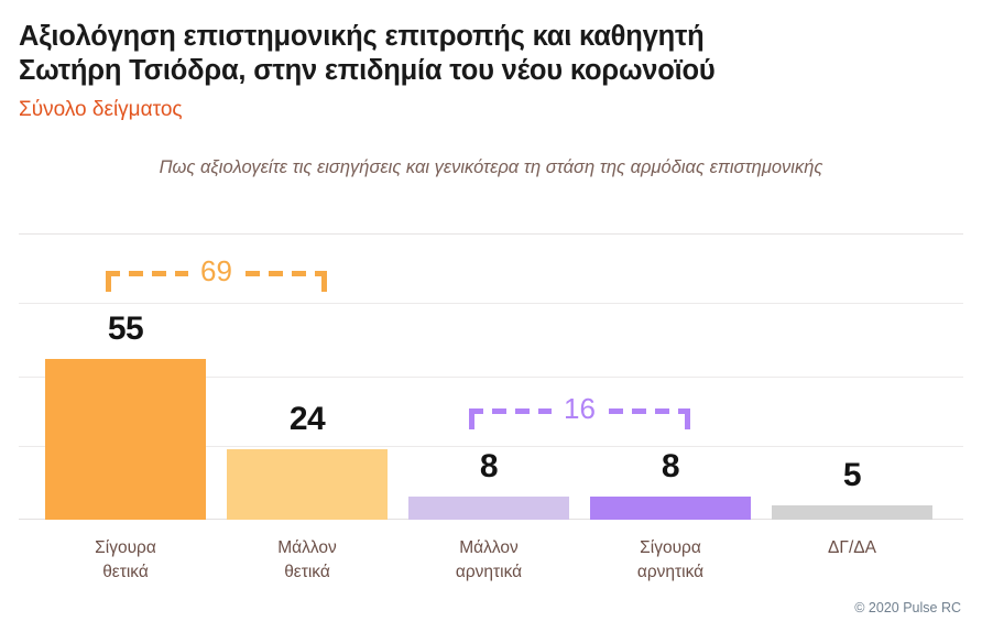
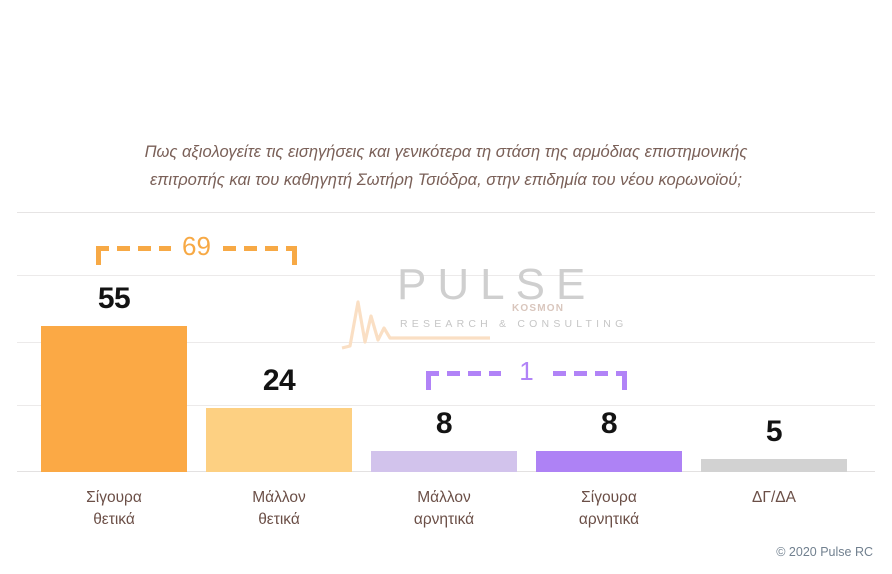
- Αξιολόγηση επιστημονικής επιτροπής και καθηγητή
- Σωτήρη Τσιόδρα, στην επιδημία του νέου κορωνοϊού
- Σύνολο δείγματος
  Πως αξιολογείτε τις εισηγήσεις και γενικότερα τη στάση της αρμόδιας επιστημονικής
+ επιτροπής και του καθηγητή Σωτήρη Τσιόδρα, στην επιδημία του νέου κορωνοϊού;
+ PULSE
+ KOSMON
+ RESEARCH & CONSULTING
  55
  Σίγουρα
  θετικά
  24
  Μάλλον
  θετικά
  8
  Μάλλον
  αρνητικά
  8
  Σίγουρα
  αρνητικά
  5
  ΔΓ/ΔΑ
  69
- 16
+ 1
  © 2020 Pulse RC
